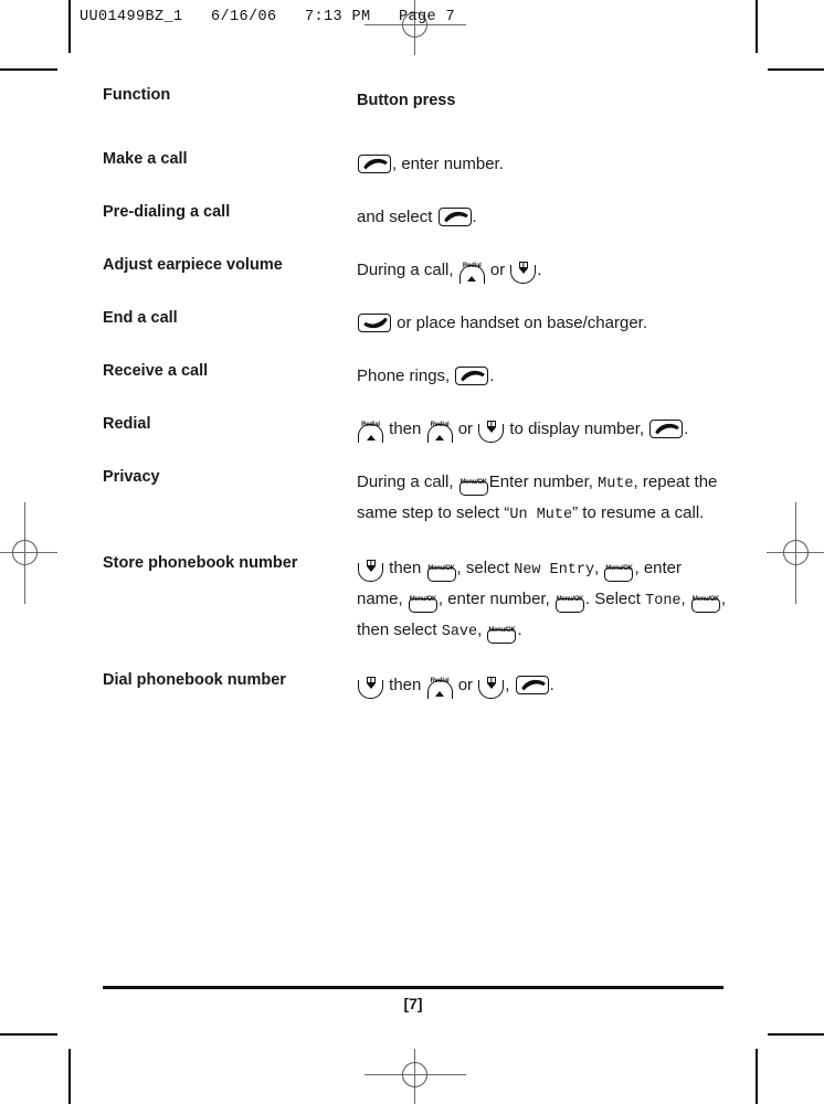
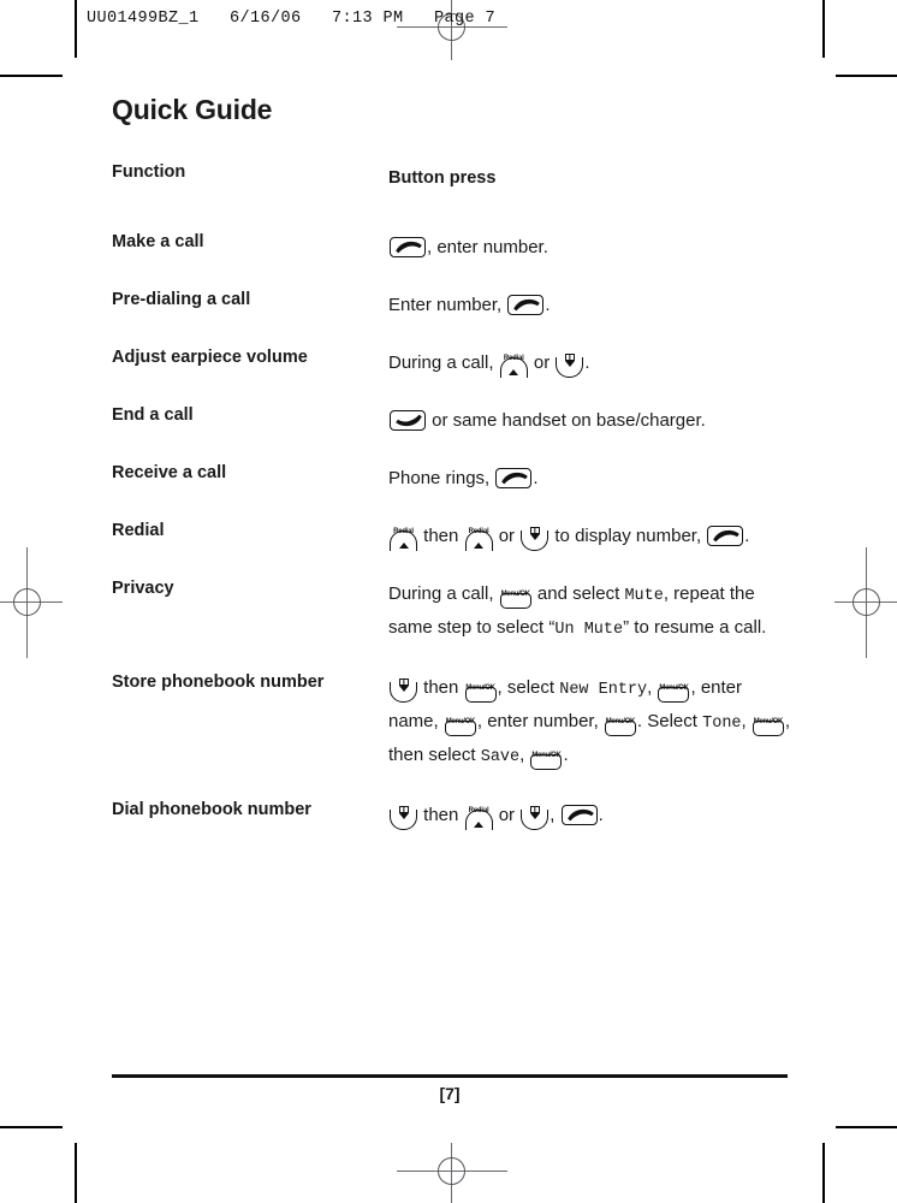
  UU01499BZ_1 6/16/06 7:13 PM Page 7
+ Quick Guide
  Function	Button press
  Make a call	, enter number.
- Pre-dialing a call	and select .
+ Pre-dialing a call	Enter number, .
  Adjust earpiece volume	During a call, or .
- End a call	or place handset on base/charger.
+ End a call	or same handset on base/charger.
  Receive a call	Phone rings, .
  Redial	then or to display number, .
- Privacy	During a call, Enter number, Mute, repeat the same step to select “Un Mute” to resume a call.
+ Privacy	During a call, and select Mute, repeat the same step to select “Un Mute” to resume a call.
  Dial phonebook number	then or , .
  [7]
